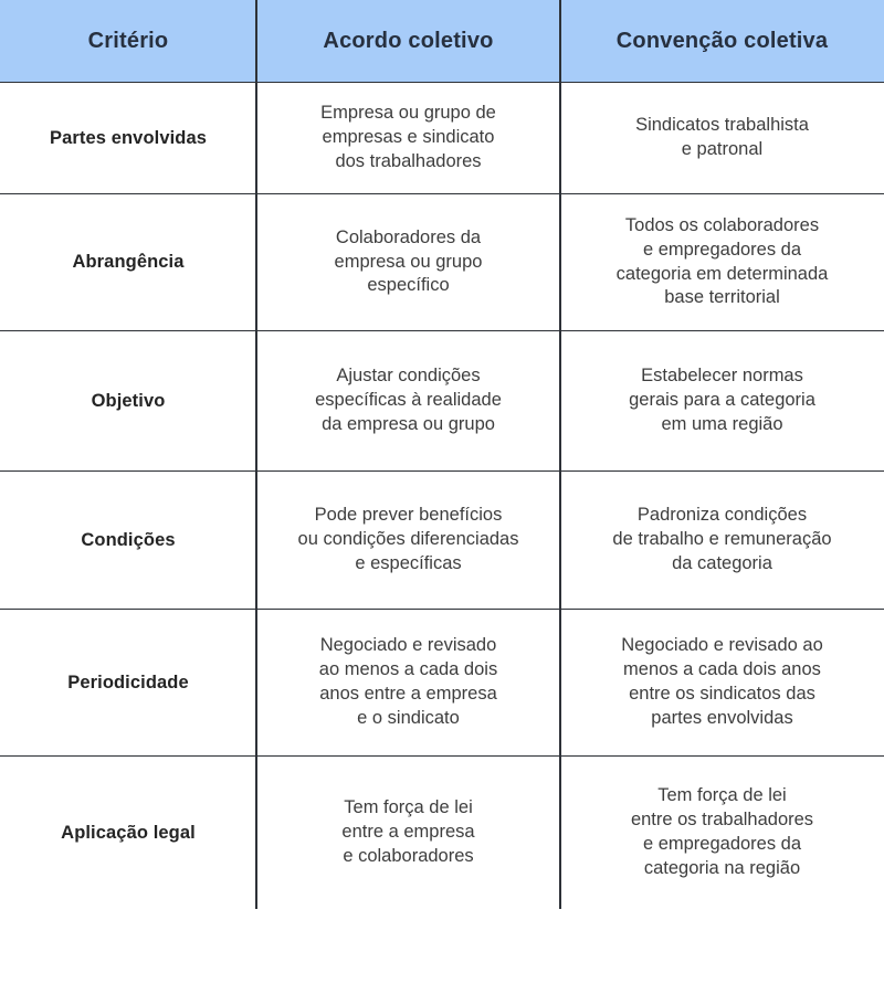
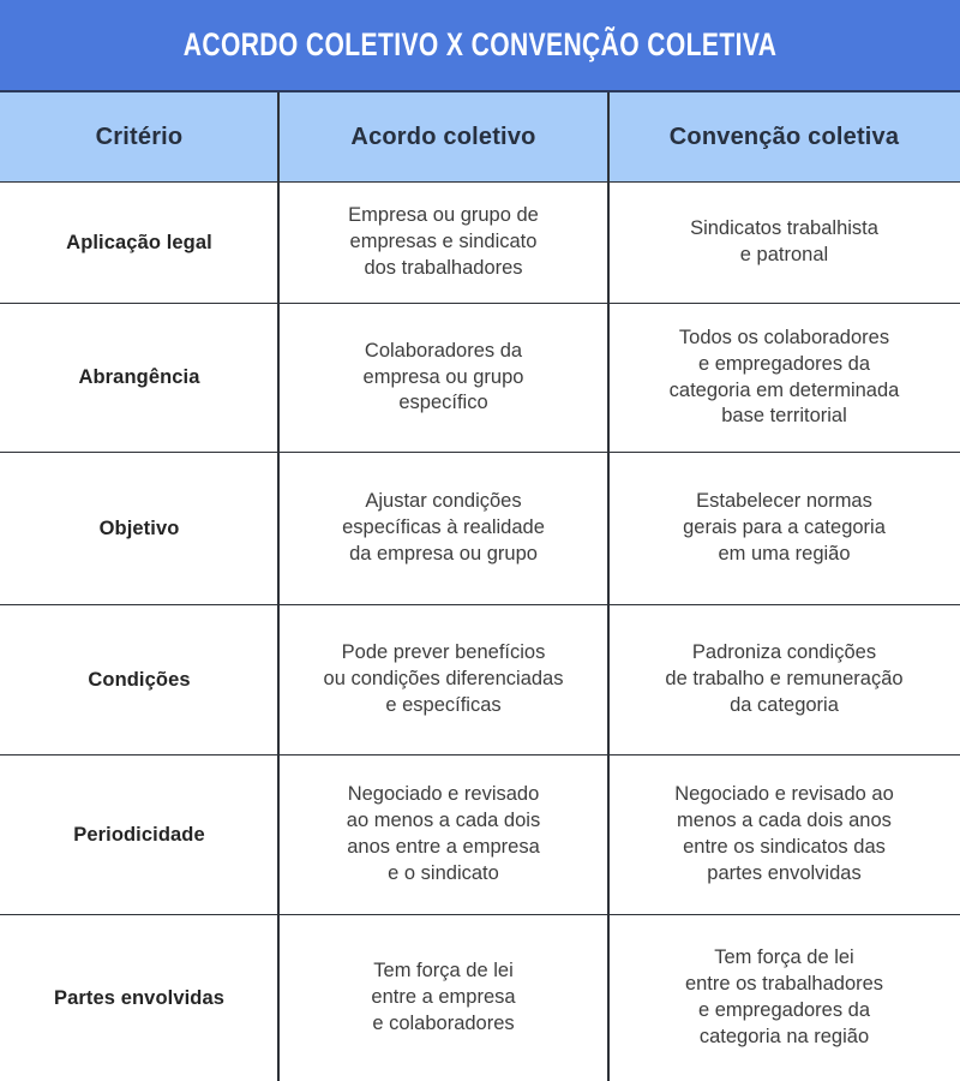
+ ACORDO COLETIVO X CONVENÇÃO COLETIVA
  Critério
  Acordo coletivo
  Convenção coletiva
- Partes envolvidas
+ Aplicação legal
  Empresa ou grupo de
  empresas e sindicato
  dos trabalhadores
  Sindicatos trabalhista
  e patronal
  Abrangência
  Colaboradores da
  empresa ou grupo
  específico
  Todos os colaboradores
  e empregadores da
  categoria em determinada
  base territorial
  Objetivo
  Ajustar condições
  específicas à realidade
  da empresa ou grupo
  Estabelecer normas
  gerais para a categoria
  em uma região
  Condições
  Pode prever benefícios
  ou condições diferenciadas
  e específicas
  Padroniza condições
  de trabalho e remuneração
  da categoria
  Periodicidade
  Negociado e revisado
  ao menos a cada dois
  anos entre a empresa
  e o sindicato
  Negociado e revisado ao
  menos a cada dois anos
  entre os sindicatos das
  partes envolvidas
- Aplicação legal
+ Partes envolvidas
  Tem força de lei
  entre a empresa
  e colaboradores
  Tem força de lei
  entre os trabalhadores
  e empregadores da
  categoria na região
